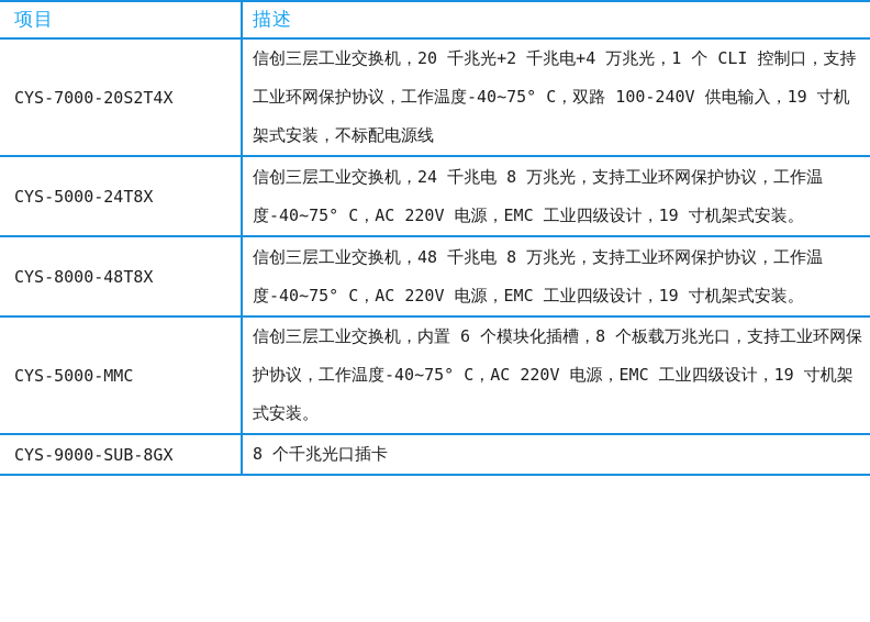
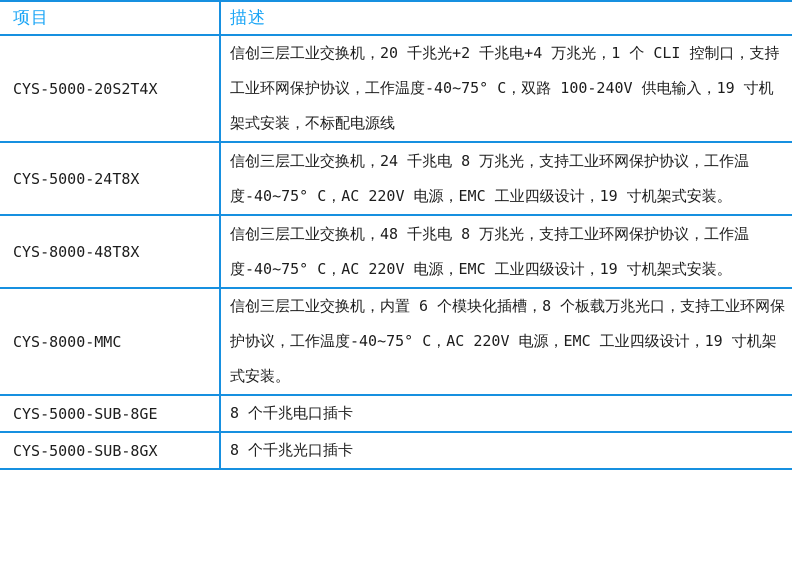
  项目	描述
- CYS-7000-20S2T4X	信创三层工业交换机，20 千兆光+2 千兆电+4 万兆光，1 个 CLI 控制口，支持工业环网保护协议，工作温度-40~75° C，双路 100-240V 供电输入，19 寸机架式安装，不标配电源线
+ CYS-5000-20S2T4X	信创三层工业交换机，20 千兆光+2 千兆电+4 万兆光，1 个 CLI 控制口，支持工业环网保护协议，工作温度-40~75° C，双路 100-240V 供电输入，19 寸机架式安装，不标配电源线
  CYS-5000-24T8X	信创三层工业交换机，24 千兆电 8 万兆光，支持工业环网保护协议，工作温度-40~75° C，AC 220V 电源，EMC 工业四级设计，19 寸机架式安装。
  CYS-8000-48T8X	信创三层工业交换机，48 千兆电 8 万兆光，支持工业环网保护协议，工作温度-40~75° C，AC 220V 电源，EMC 工业四级设计，19 寸机架式安装。
- CYS-5000-MMC	信创三层工业交换机，内置 6 个模块化插槽，8 个板载万兆光口，支持工业环网保护协议，工作温度-40~75° C，AC 220V 电源，EMC 工业四级设计，19 寸机架式安装。
+ CYS-8000-MMC	信创三层工业交换机，内置 6 个模块化插槽，8 个板载万兆光口，支持工业环网保护协议，工作温度-40~75° C，AC 220V 电源，EMC 工业四级设计，19 寸机架式安装。
+ CYS-5000-SUB-8GE	8 个千兆电口插卡
- CYS-9000-SUB-8GX	8 个千兆光口插卡
+ CYS-5000-SUB-8GX	8 个千兆光口插卡
